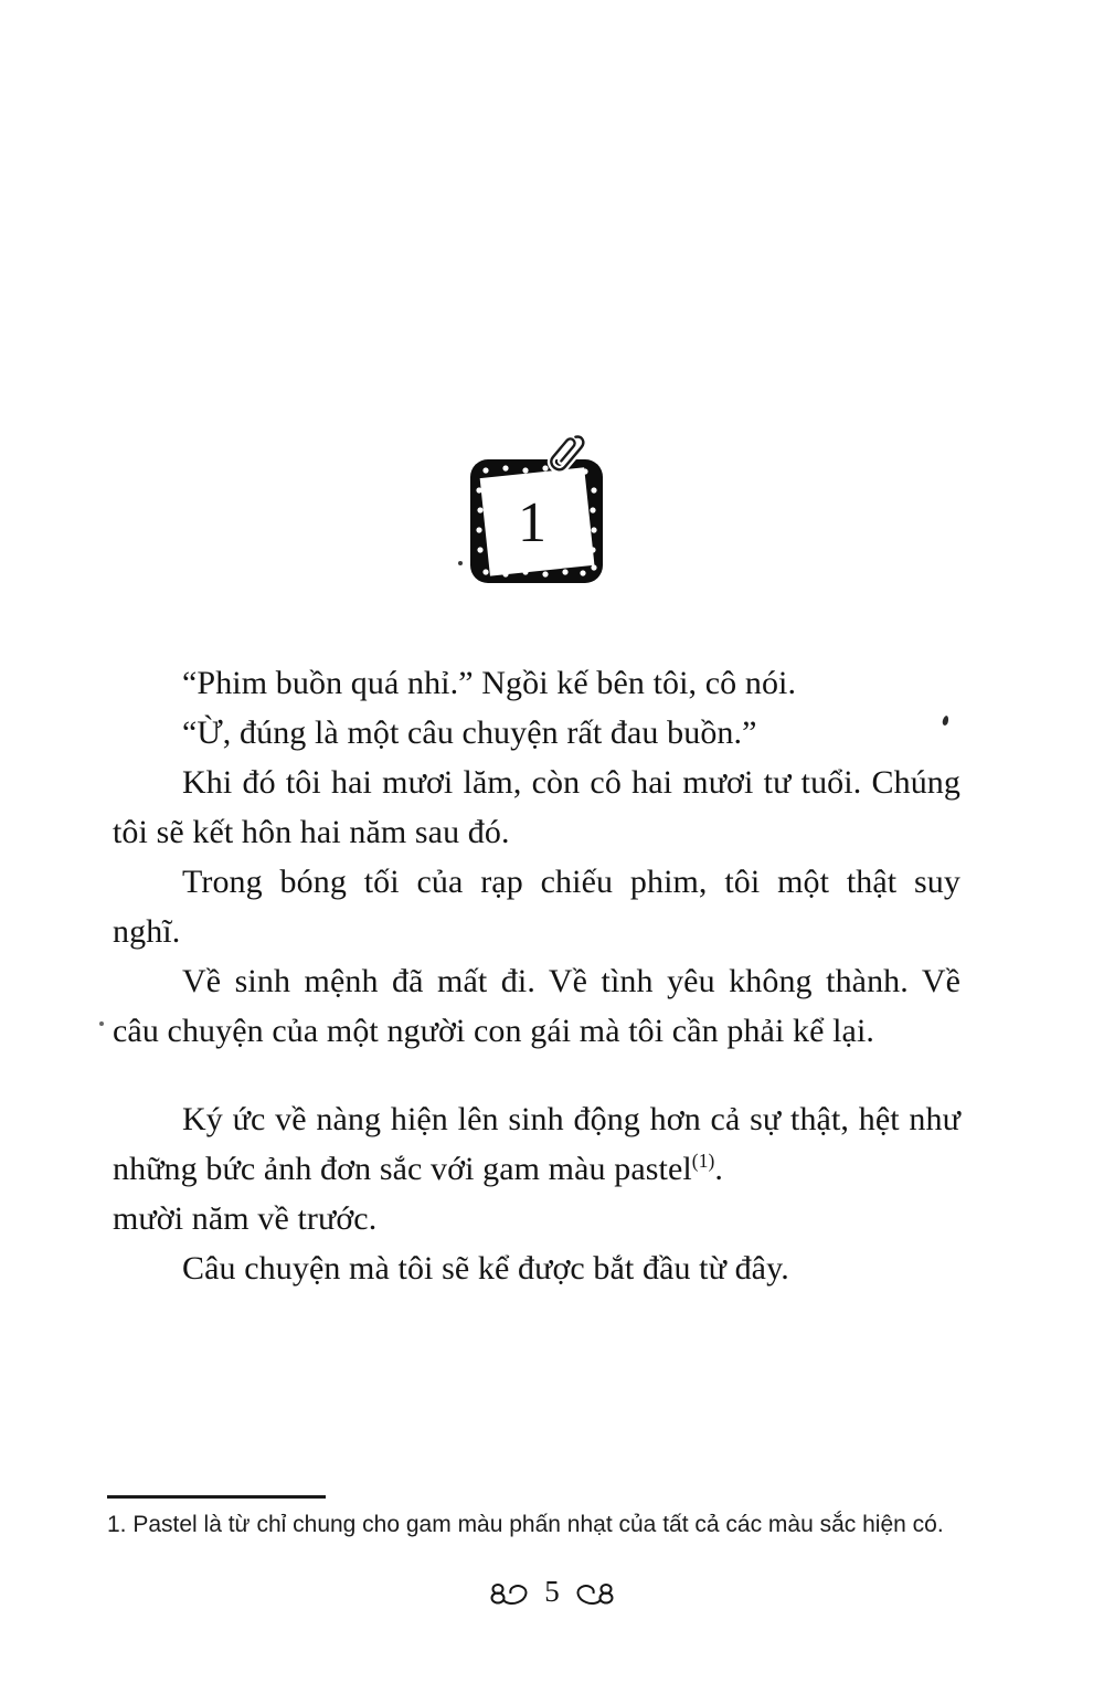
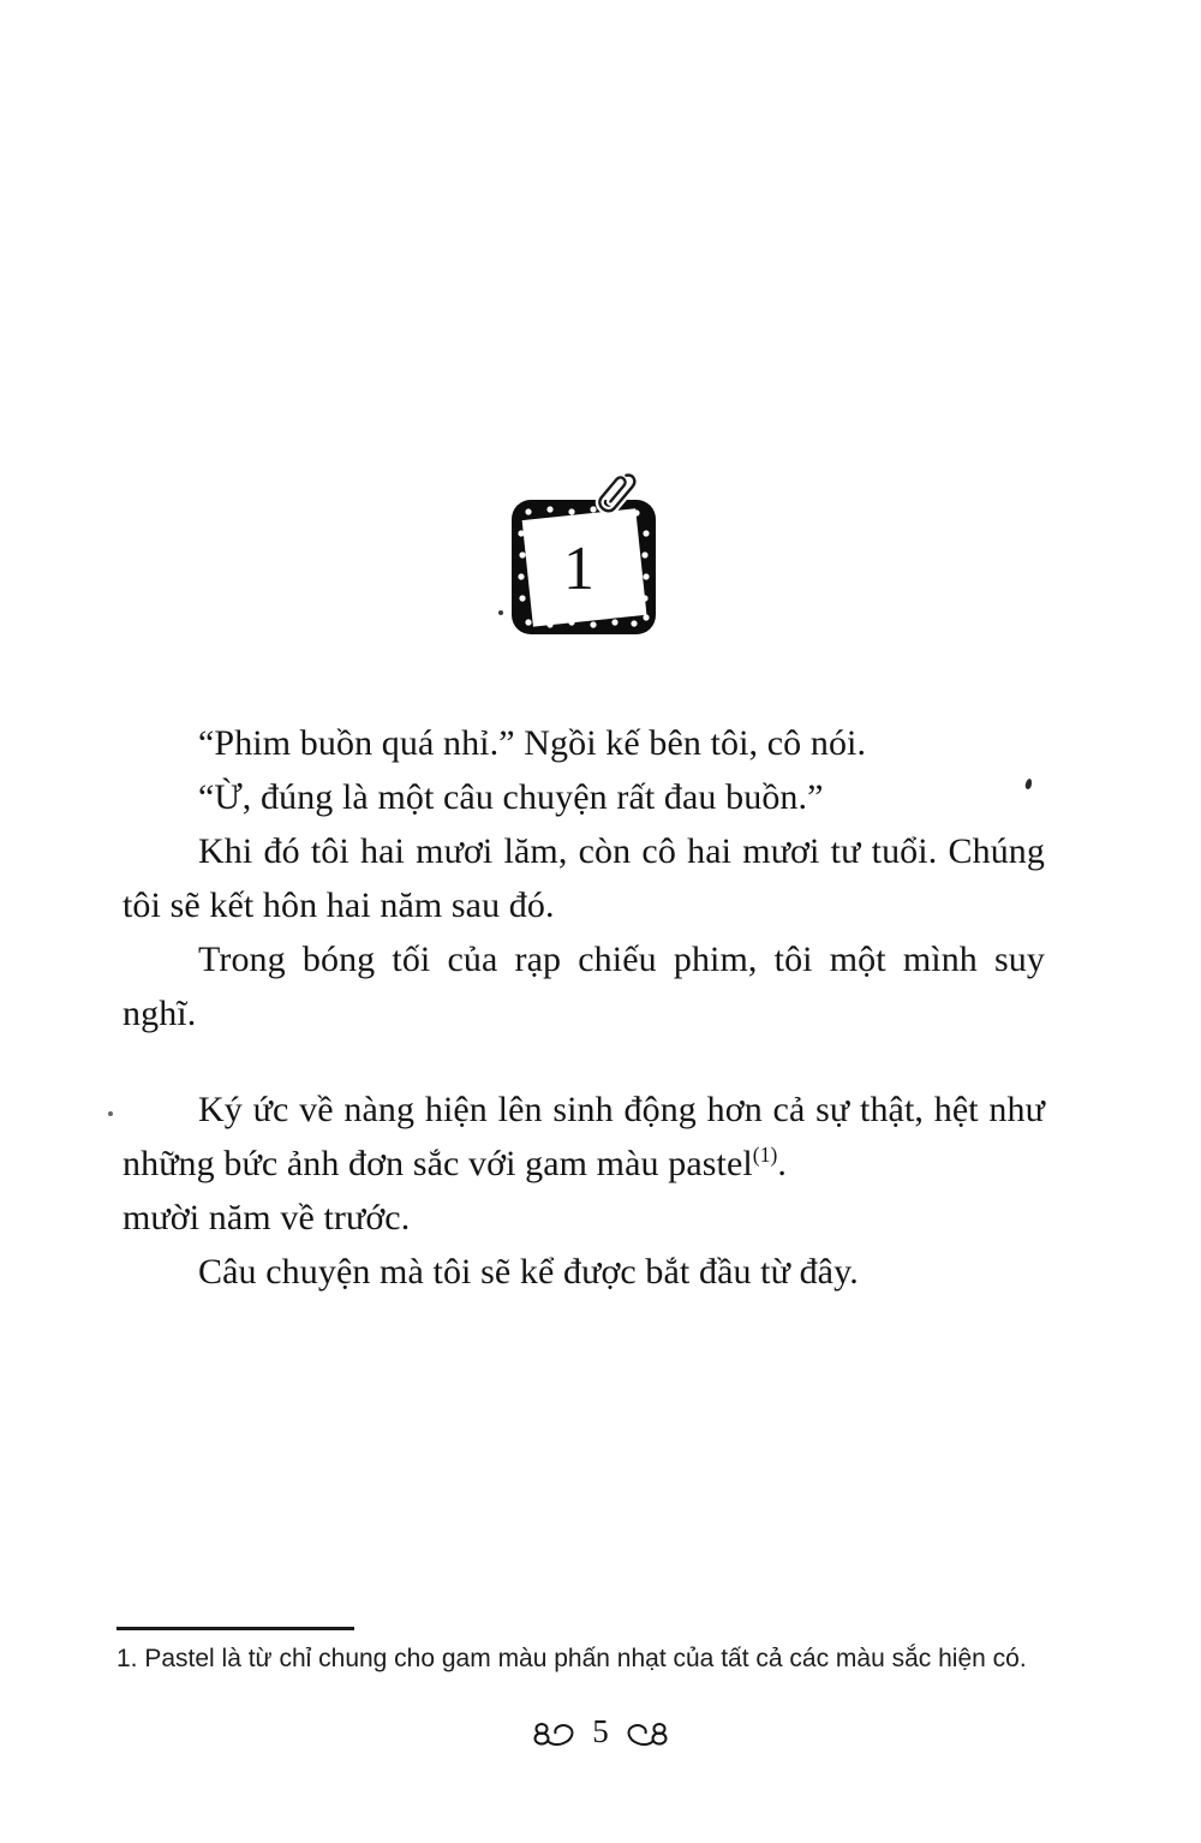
  1
  “Phim buồn quá nhỉ.” Ngồi kế bên tôi, cô nói.
  “Ừ, đúng là một câu chuyện rất đau buồn.”
  Khi đó tôi hai mươi lăm, còn cô hai mươi tư tuổi. Chúng
  tôi sẽ kết hôn hai năm sau đó.
- Trong bóng tối của rạp chiếu phim, tôi một thật suy
+ Trong bóng tối của rạp chiếu phim, tôi một mình suy
  nghĩ.
- Về sinh mệnh đã mất đi. Về tình yêu không thành. Về
- câu chuyện của một người con gái mà tôi cần phải kể lại.
  Ký ức về nàng hiện lên sinh động hơn cả sự thật, hệt như
  những bức ảnh đơn sắc với gam màu pastel(1).
  mười năm về trước.
  Câu chuyện mà tôi sẽ kể được bắt đầu từ đây.
  1. Pastel là từ chỉ chung cho gam màu phấn nhạt của tất cả các màu sắc hiện có.
  5
